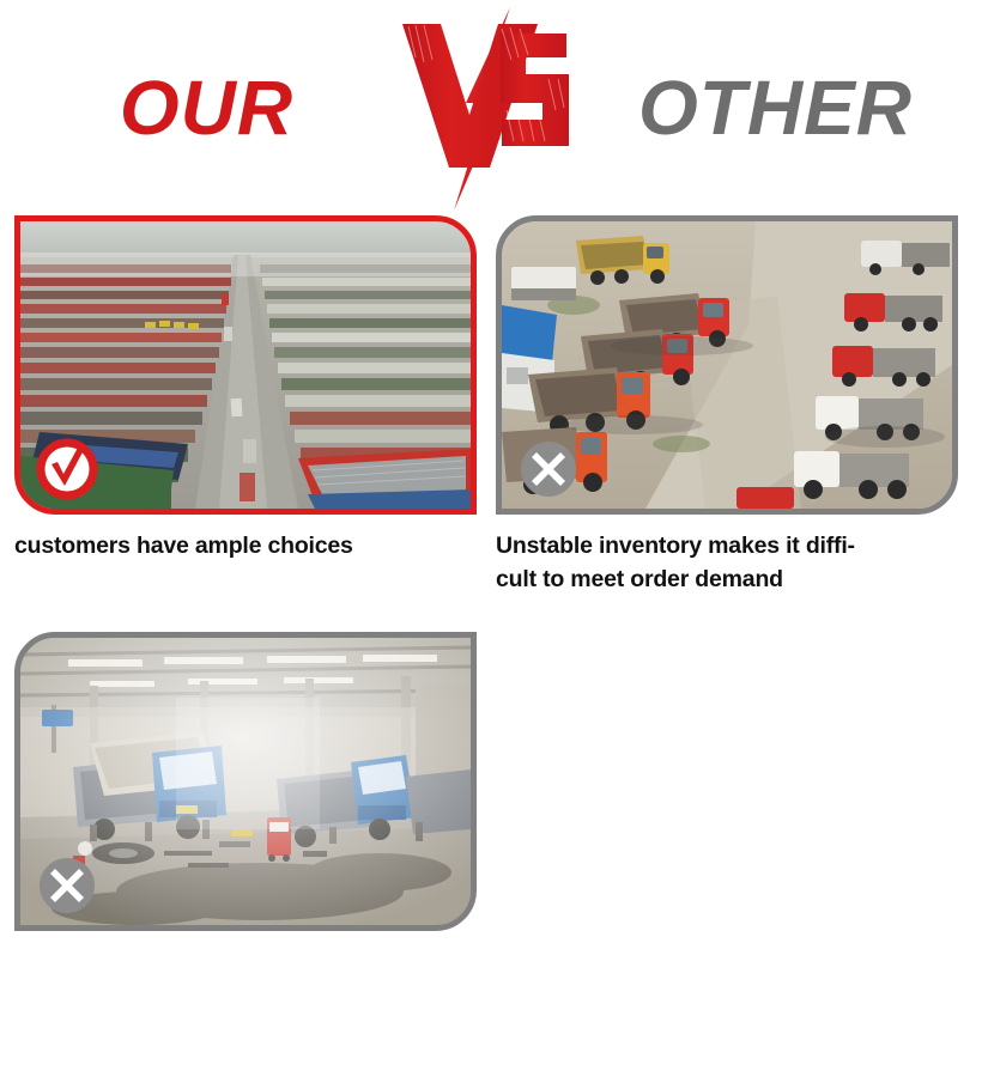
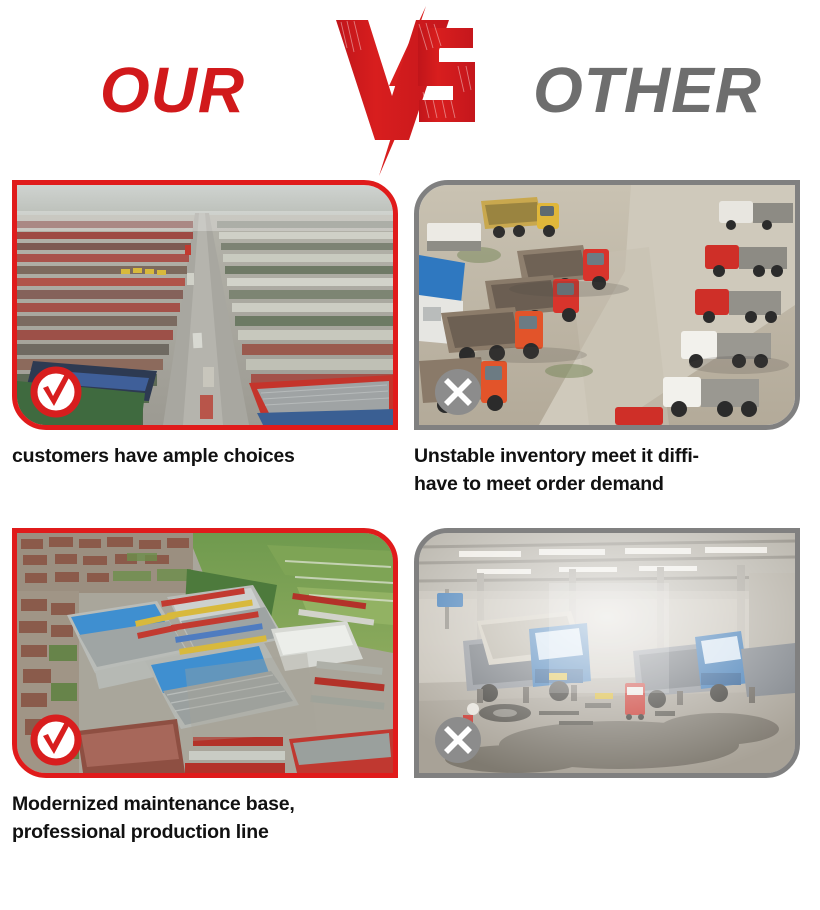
  OUR
  OTHER
  customers have ample choices
- Unstable inventory makes it diffi-
+ Unstable inventory meet it diffi-
- cult to meet order demand
+ have to meet order demand
+ Modernized maintenance base,
+ professional production line
